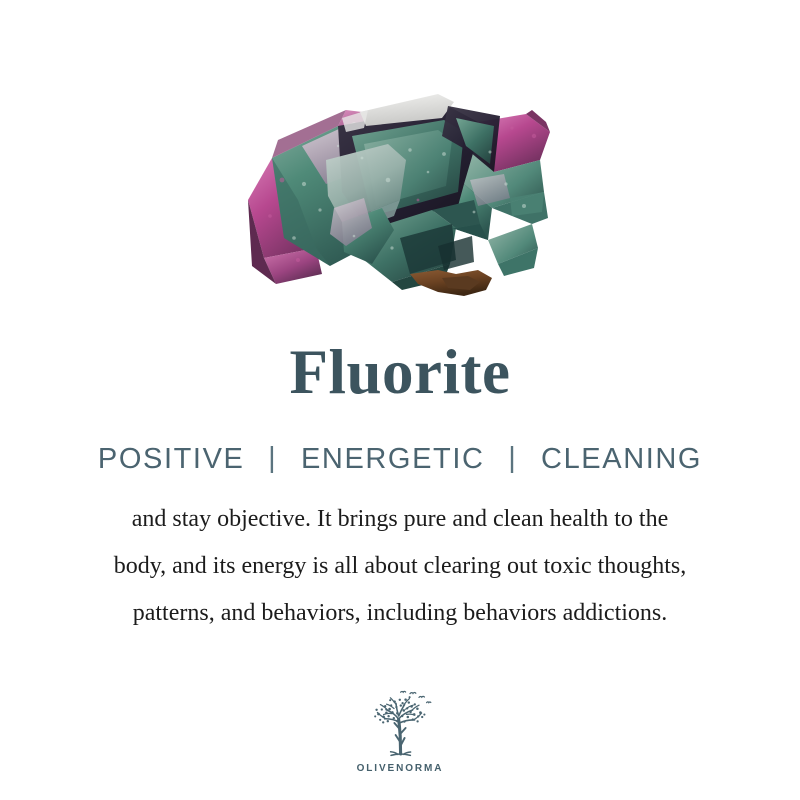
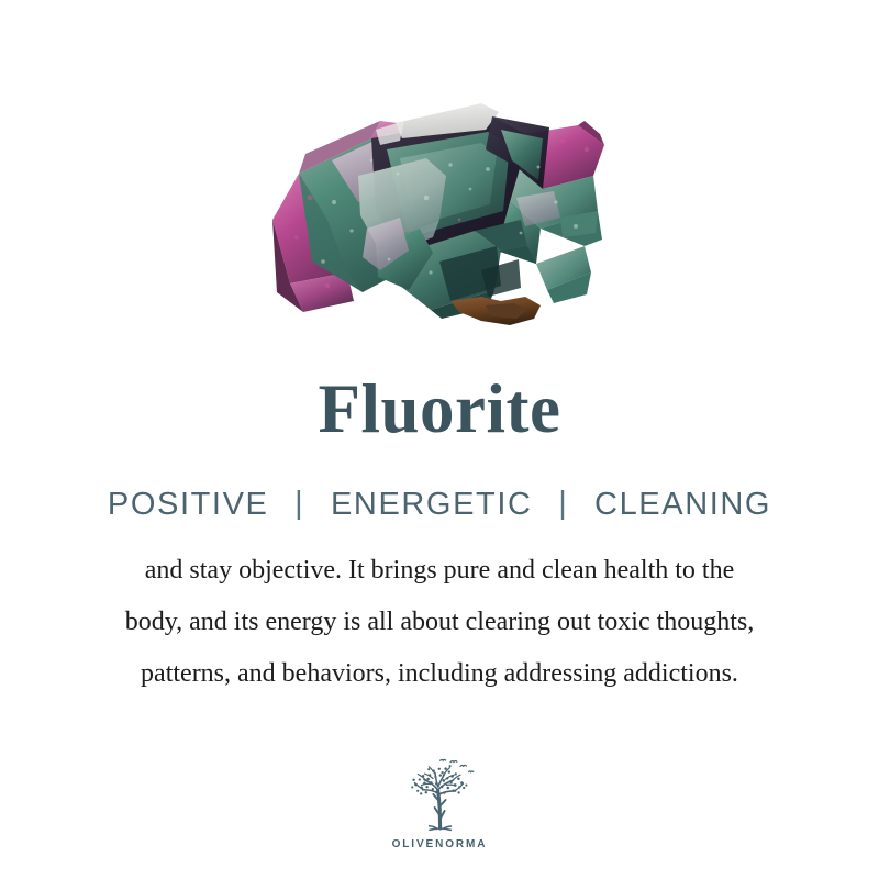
  Fluorite
  POSITIVE | ENERGETIC | CLEANING
  and stay objective. It brings pure and clean health to the
  body, and its energy is all about clearing out toxic thoughts,
- patterns, and behaviors, including behaviors addictions.
+ patterns, and behaviors, including addressing addictions.
  OLIVENORMA
